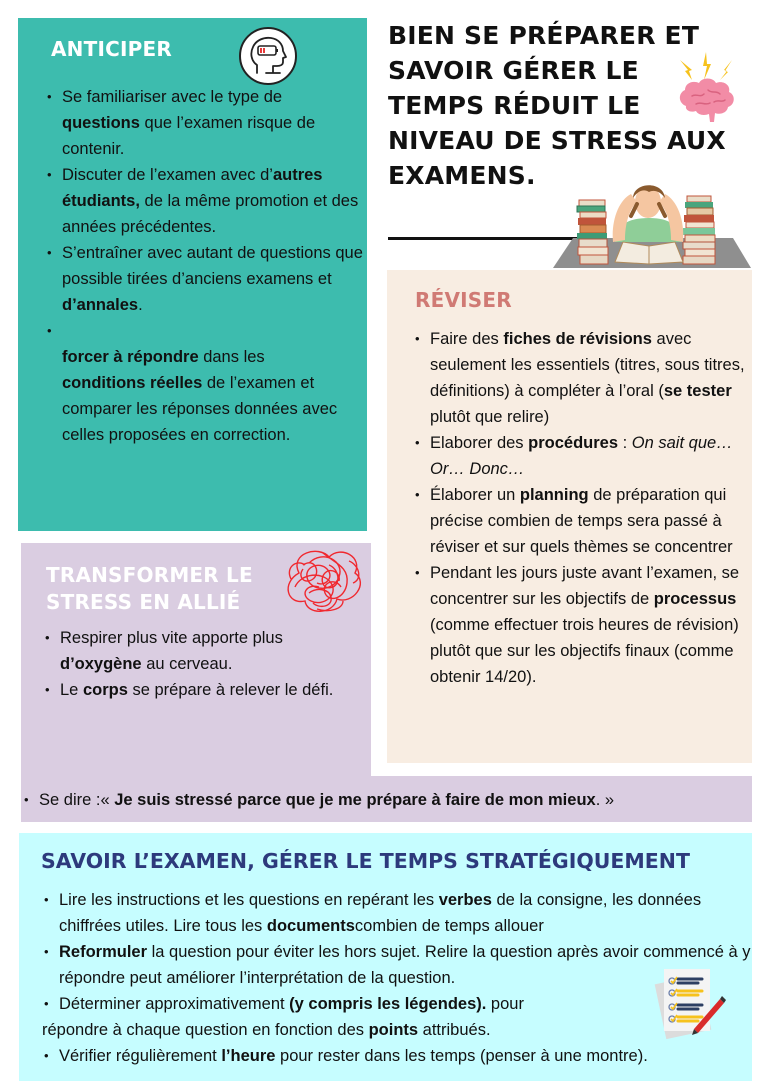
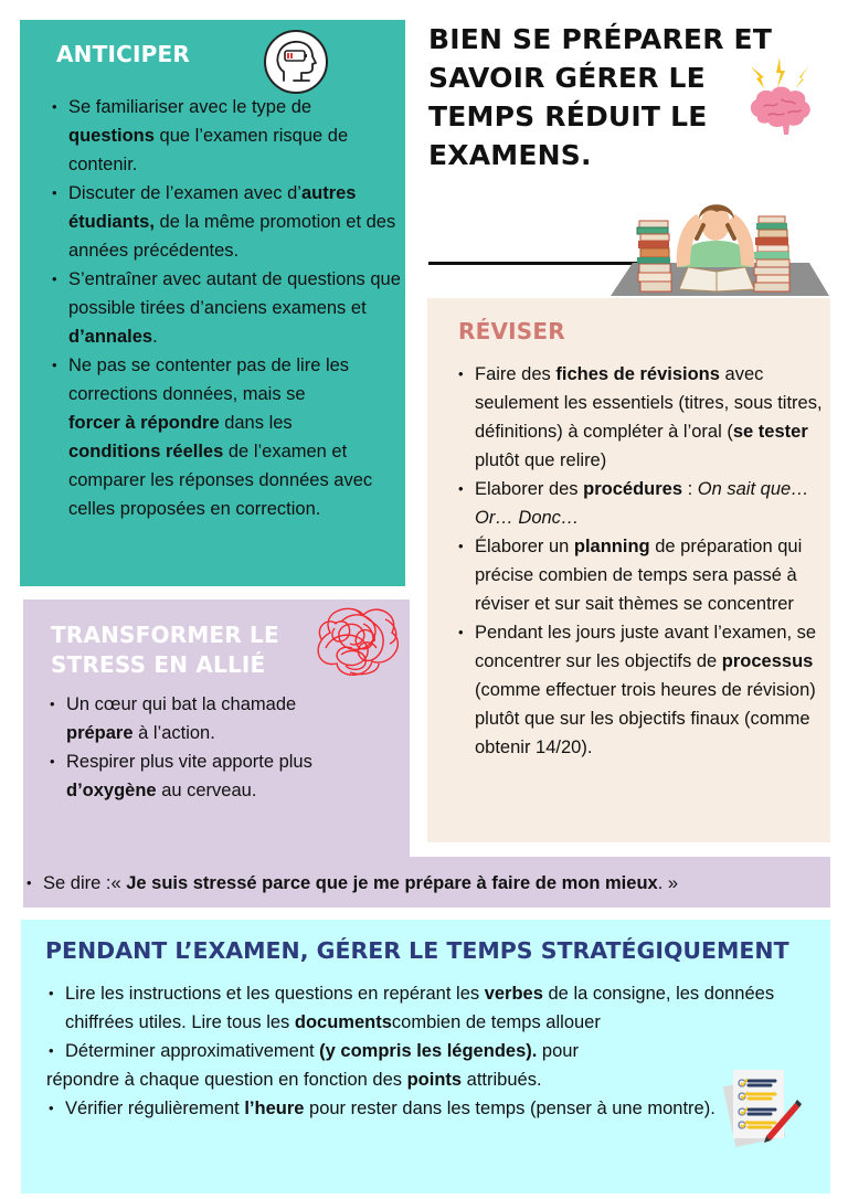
  ANTICIPER
  Se familiariser avec le type de
  questions que l’examen risque de contenir.
  Discuter de l’examen avec d’autres étudiants, de la même promotion et des années précédentes.
  S’entraîner avec autant de questions que possible tirées d’anciens examens et d’annales.
+ Ne pas se contenter pas de lire les corrections données, mais se
  forcer à répondre dans les
  conditions réelles de l’examen et comparer les réponses données avec celles proposées en correction.
  BIEN SE PRÉPARER ET
  SAVOIR GÉRER LE
  TEMPS RÉDUIT LE
- NIVEAU DE STRESS AUX
  EXAMENS.
  RÉVISER
  Faire des fiches de révisions avec seulement les essentiels (titres, sous titres, définitions) à compléter à l’oral (se tester plutôt que relire)
  Elaborer des procédures : On sait que… Or… Donc…
- Élaborer un planning de préparation qui précise combien de temps sera passé à réviser et sur quels thèmes se concentrer
+ Élaborer un planning de préparation qui précise combien de temps sera passé à réviser et sur sait thèmes se concentrer
  Pendant les jours juste avant l’examen, se concentrer sur les objectifs de processus (comme effectuer trois heures de révision) plutôt que sur les objectifs finaux (comme obtenir 14/20).
  TRANSFORMER LE
  STRESS EN ALLIÉ
+ Un cœur qui bat la chamade
+ prépare à l’action.
  Respirer plus vite apporte plus
  d’oxygène au cerveau.
- Le corps se prépare à relever le défi.
  Se dire :« Je suis stressé parce que je me prépare à faire de mon mieux. »
- SAVOIR L’EXAMEN, GÉRER LE TEMPS STRATÉGIQUEMENT
+ PENDANT L’EXAMEN, GÉRER LE TEMPS STRATÉGIQUEMENT
  Lire les instructions et les questions en repérant les verbes de la consigne, les données chiffrées utiles. Lire tous les documentscombien de temps allouer
- Reformuler la question pour éviter les hors sujet. Relire la question après avoir commencé à y répondre peut améliorer l’interprétation de la question.
  Déterminer approximativement (y compris les légendes). pour
  répondre à chaque question en fonction des points attribués.
  Vérifier régulièrement l’heure pour rester dans les temps (penser à une montre).
